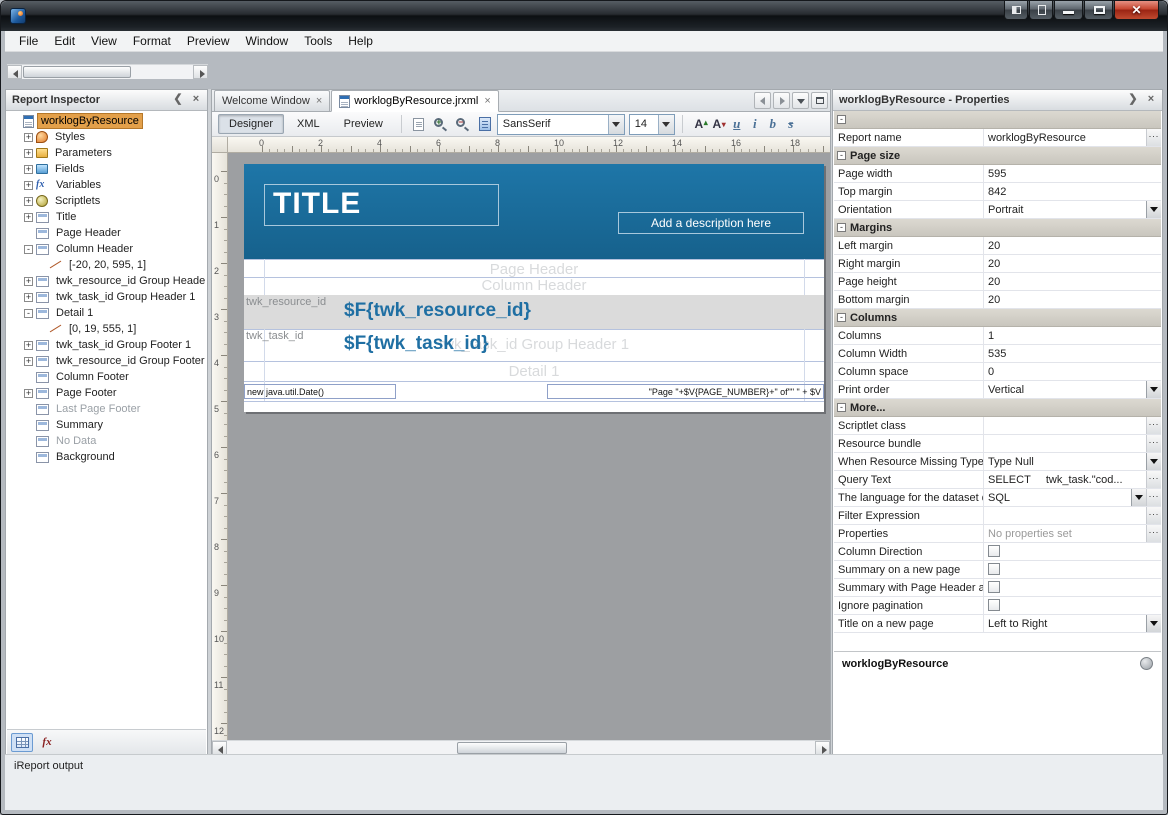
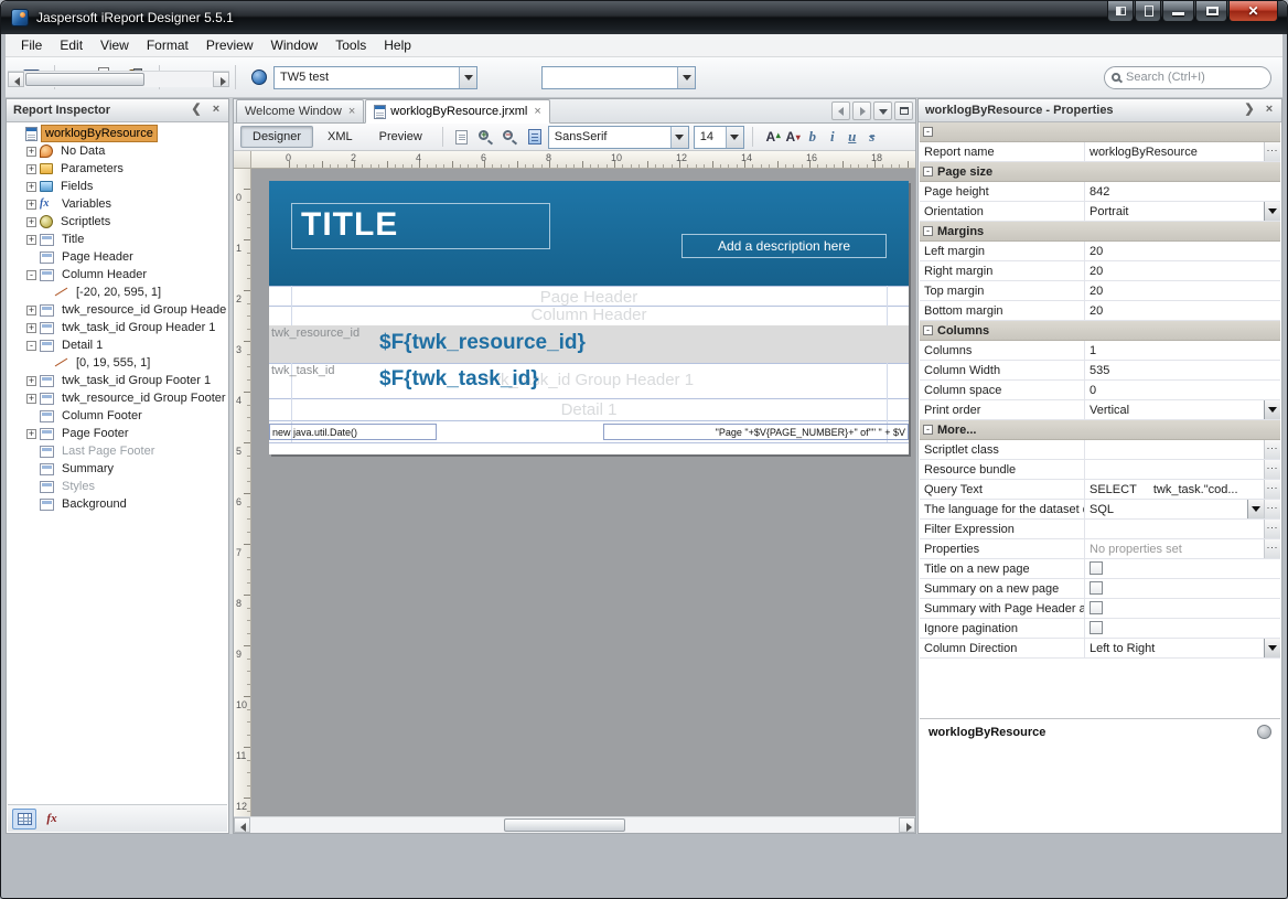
+ Jaspersoft iReport Designer 5.5.1
  ✕
  File
  Edit
  View
  Format
  Preview
  Window
  Tools
  Help
+ TW5 test
+ Search (Ctrl+I)
  Report Inspector
  ❮
  ×
  worklogByResource
  +
- Styles
+ No Data
  +
  Parameters
  +
  Fields
  +
  Variables
  +
  Scriptlets
  +
  Title
  Page Header
  -
  Column Header
  [-20, 20, 595, 1]
  +
  twk_resource_id Group Heade
  +
  twk_task_id Group Header 1
  -
  Detail 1
  [0, 19, 555, 1]
  +
  twk_task_id Group Footer 1
  +
  twk_resource_id Group Footer
  Column Footer
  +
  Page Footer
  Last Page Footer
  Summary
- No Data
+ Styles
  Background
  Welcome Window
  ×
  worklogByResource.jrxml
  ×
  Designer
  XML
  Preview
  +
  −
  SansSerif
  14
  A
  ▴
  A
  ▾
- u
+ b
  i
- b
+ u
  s
  0
  2
  4
  6
  8
  10
  12
  14
  16
  18
  0
  1
  2
  3
  4
  5
  6
  7
  8
  9
  10
  11
  12
  TITLE
  Add a description here
  Page Header
  Column Header
  twk_resource_id
  $F{twk_resource_id}
  twk_task_id Group Header 1
  twk_task_id
  $F{twk_task_id}
  Detail 1
  new java.util.Date()
  "Page "+$V{PAGE_NUMBER}+" of"" " + $V
  worklogByResource - Properties
  ❯
  ×
  -
  Report name
  worklogByResource
  ...
  -
  Page size
- Page width
- 595
- Top margin
+ Page height
  842
  Orientation
  Portrait
  -
  Margins
  Left margin
  20
  Right margin
  20
- Page height
+ Top margin
  20
  Bottom margin
  20
  -
  Columns
  Columns
  1
  Column Width
  535
  Column space
  0
  Print order
  Vertical
  -
  More...
  Scriptlet class
  ...
  Resource bundle
  ...
- When Resource Missing Type
- Type Null
  Query Text
  SELECT twk_task."cod...
  ...
  The language for the dataset
  SQL
  ...
  Filter Expression
  ...
  Properties
  No properties set
  ...
- Column Direction
+ Title on a new page
  Summary on a new page
  Summary with Page Header a
  Ignore pagination
- Title on a new page
+ Column Direction
  Left to Right
  worklogByResource
- iReport output
